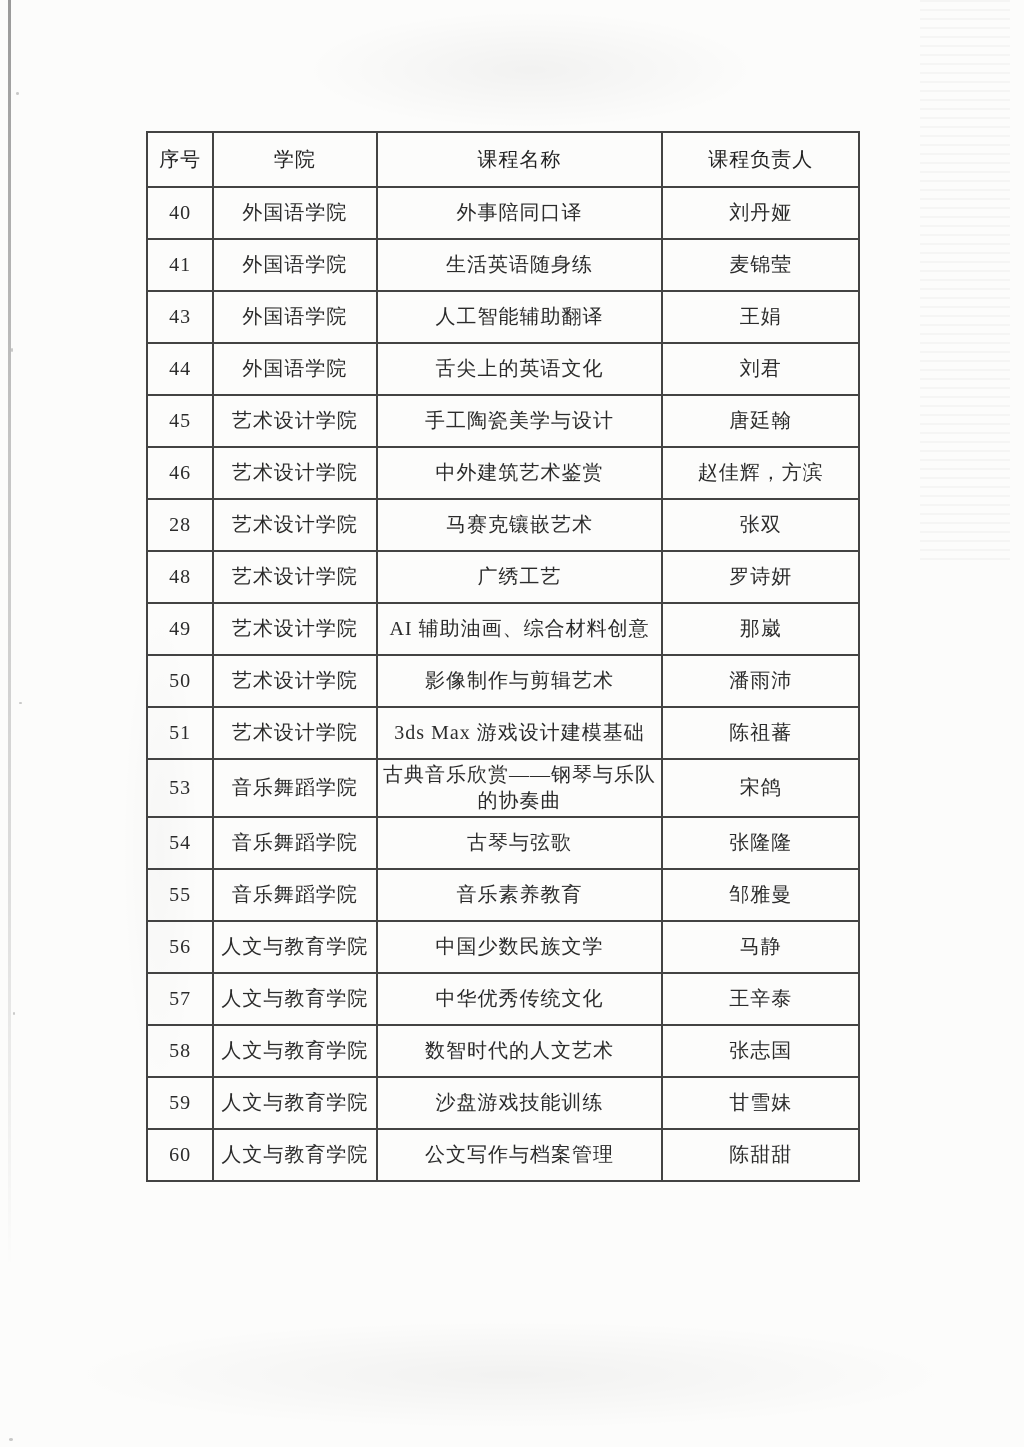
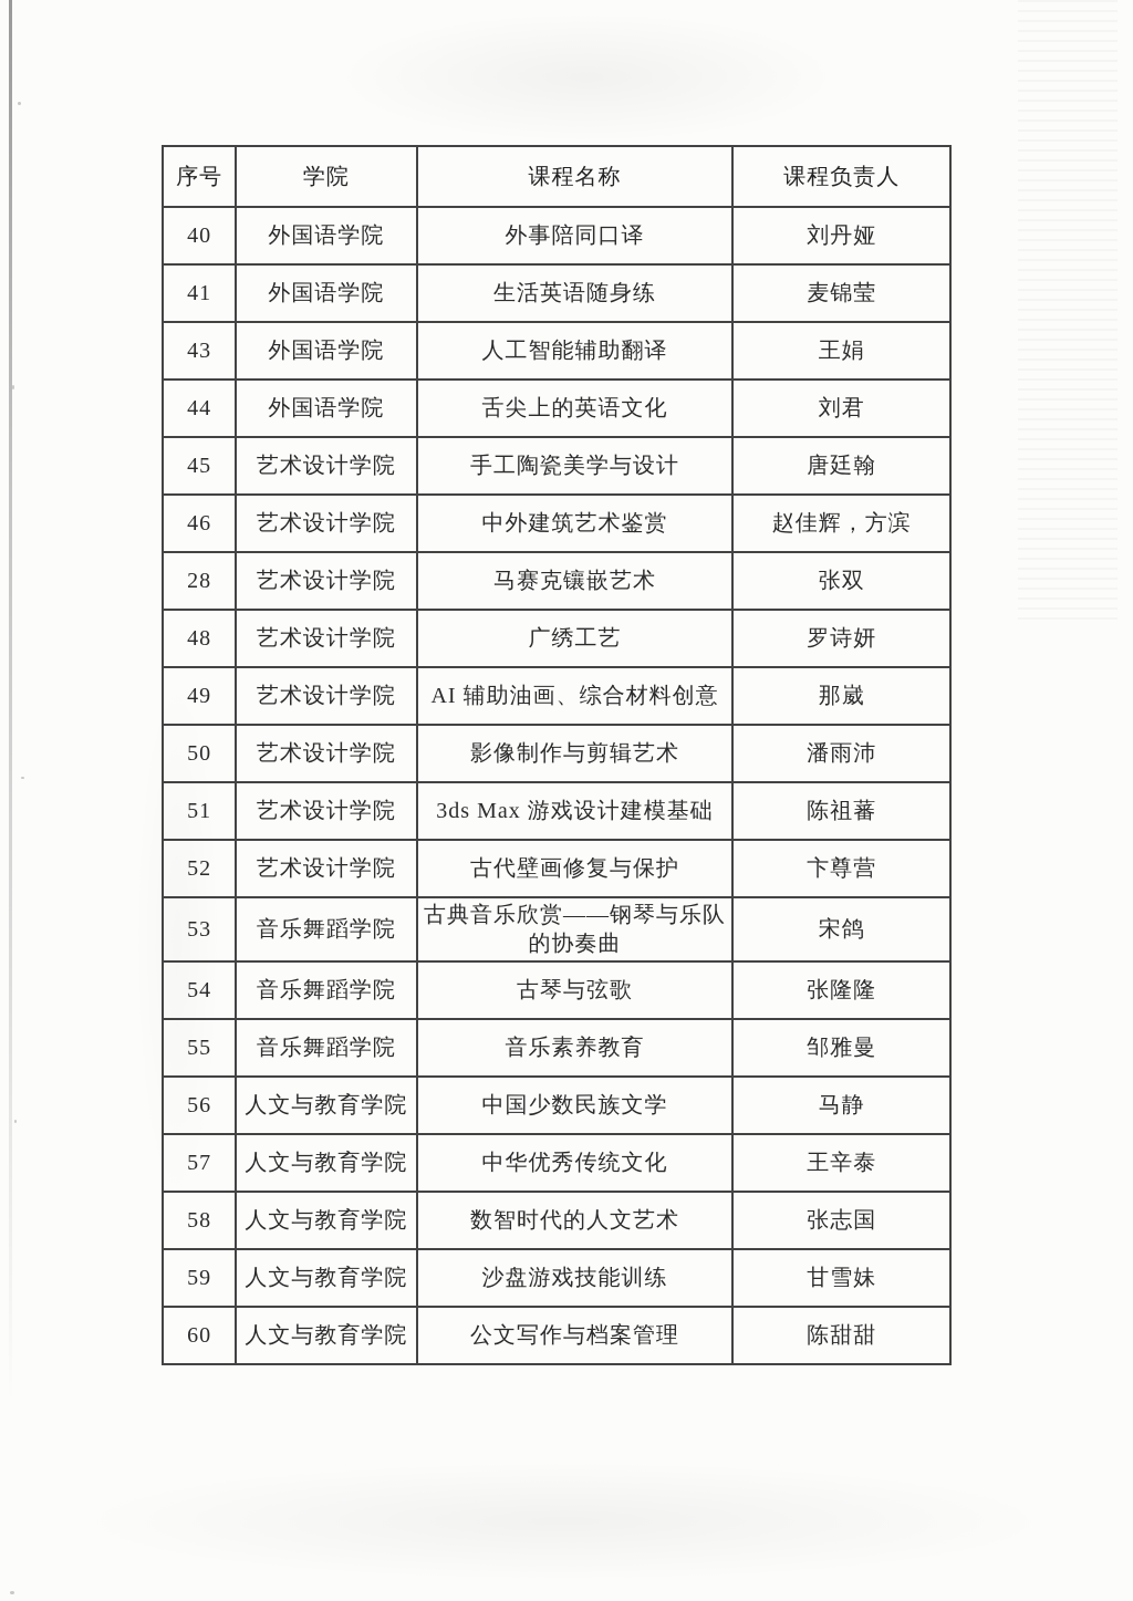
  序号	学院	课程名称	课程负责人
  40	外国语学院	外事陪同口译	刘丹娅
  41	外国语学院	生活英语随身练	麦锦莹
  43	外国语学院	人工智能辅助翻译	王娟
  44	外国语学院	舌尖上的英语文化	刘君
  45	艺术设计学院	手工陶瓷美学与设计	唐廷翰
  46	艺术设计学院	中外建筑艺术鉴赏	赵佳辉，方滨
  28	艺术设计学院	马赛克镶嵌艺术	张双
  48	艺术设计学院	广绣工艺	罗诗妍
  49	艺术设计学院	AI 辅助油画、综合材料创意	那崴
  50	艺术设计学院	影像制作与剪辑艺术	潘雨沛
  51	艺术设计学院	3ds Max 游戏设计建模基础	陈祖蕃
+ 52	艺术设计学院	古代壁画修复与保护	卞尊营
  53	音乐舞蹈学院	古典音乐欣赏——钢琴与乐队的协奏曲	宋鸽
  54	音乐舞蹈学院	古琴与弦歌	张隆隆
  55	音乐舞蹈学院	音乐素养教育	邹雅曼
  56	人文与教育学院	中国少数民族文学	马静
  57	人文与教育学院	中华优秀传统文化	王辛泰
  58	人文与教育学院	数智时代的人文艺术	张志国
  59	人文与教育学院	沙盘游戏技能训练	甘雪妹
  60	人文与教育学院	公文写作与档案管理	陈甜甜
